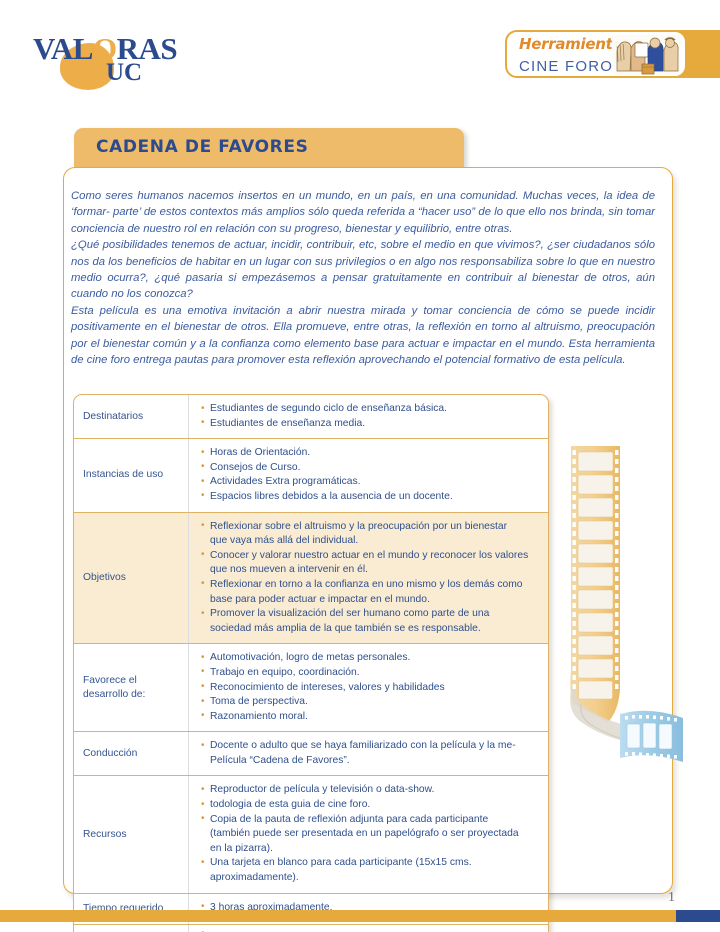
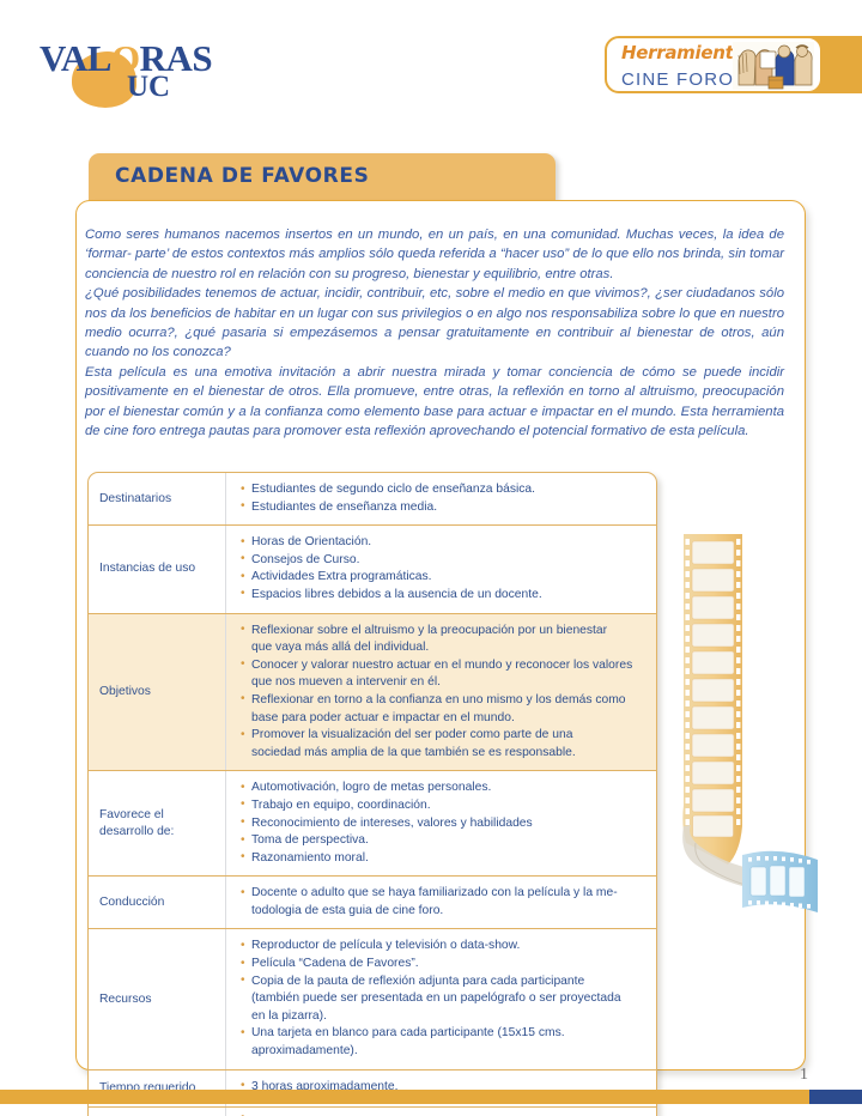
  VALORAS
  UC
  Herramient
  CINE FORO
  CADENA DE FAVORES
  Como seres humanos nacemos insertos en un mundo, en un país, en una comunidad. Muchas veces, la idea de ‘formar- parte’ de estos contextos más amplios sólo queda referida a “hacer uso” de lo que ello nos brinda, sin tomar conciencia de nuestro rol en relación con su progreso, bienestar y equilibrio, entre otras.
  ¿Qué posibilidades tenemos de actuar, incidir, contribuir, etc, sobre el medio en que vivimos?, ¿ser ciudadanos sólo nos da los beneficios de habitar en un lugar con sus privilegios o en algo nos responsabiliza sobre lo que en nuestro medio ocurra?, ¿qué pasaria si empezásemos a pensar gratuitamente en contribuir al bienestar de otros, aún cuando no los conozca?
  Esta película es una emotiva invitación a abrir nuestra mirada y tomar conciencia de cómo se puede incidir positivamente en el bienestar de otros. Ella promueve, entre otras, la reflexión en torno al altruismo, preocupación por el bienestar común y a la confianza como elemento base para actuar e impactar en el mundo. Esta herramienta de cine foro entrega pautas para promover esta reflexión aprovechando el potencial formativo de esta película.
  Destinatarios
  Estudiantes de segundo ciclo de enseñanza básica.
  Estudiantes de enseñanza media.
  Instancias de uso
  Horas de Orientación.
  Consejos de Curso.
  Actividades Extra programáticas.
  Espacios libres debidos a la ausencia de un docente.
  Objetivos
  Reflexionar sobre el altruismo y la preocupación por un bienestar
  que vaya más allá del individual.
  Conocer y valorar nuestro actuar en el mundo y reconocer los valores
  que nos mueven a intervenir en él.
  Reflexionar en torno a la confianza en uno mismo y los demás como
  base para poder actuar e impactar en el mundo.
- Promover la visualización del ser humano como parte de una
+ Promover la visualización del ser poder como parte de una
  sociedad más amplia de la que también se es responsable.
  Favorece el desarrollo de:
  Automotivación, logro de metas personales.
  Trabajo en equipo, coordinación.
  Reconocimiento de intereses, valores y habilidades
  Toma de perspectiva.
  Razonamiento moral.
  Conducción
  Docente o adulto que se haya familiarizado con la película y la me-
- Película “Cadena de Favores”.
+ todologia de esta guia de cine foro.
  Recursos
  Reproductor de película y televisión o data-show.
- todologia de esta guia de cine foro.
+ Película “Cadena de Favores”.
  Copia de la pauta de reflexión adjunta para cada participante
  (también puede ser presentada en un papelógrafo o ser proyectada
  en la pizarra).
  Una tarjeta en blanco para cada participante (15x15 cms.
  aproximadamente).
  Tiempo requerido
  3 horas aproximadamente.
  1
